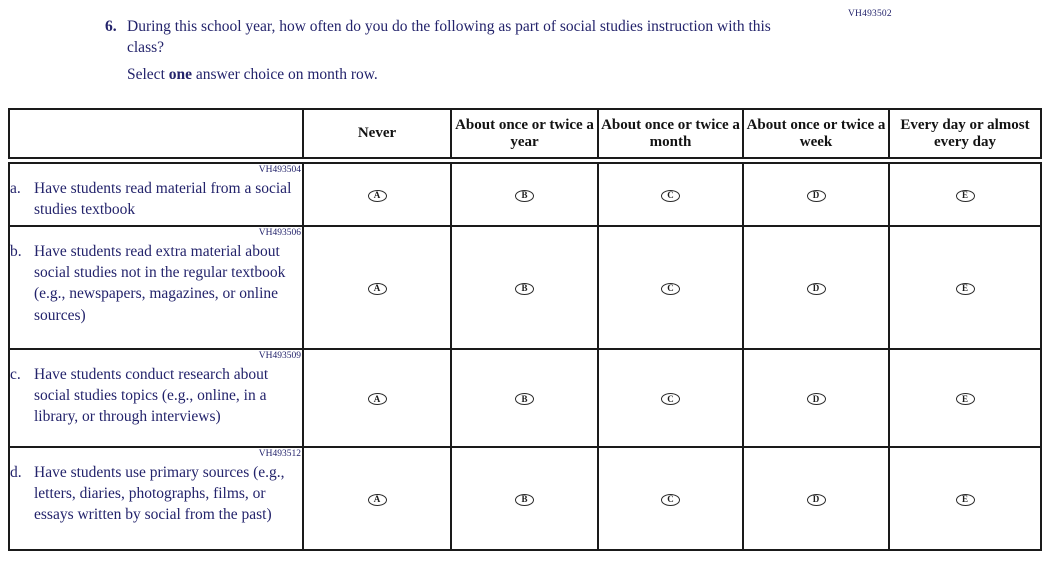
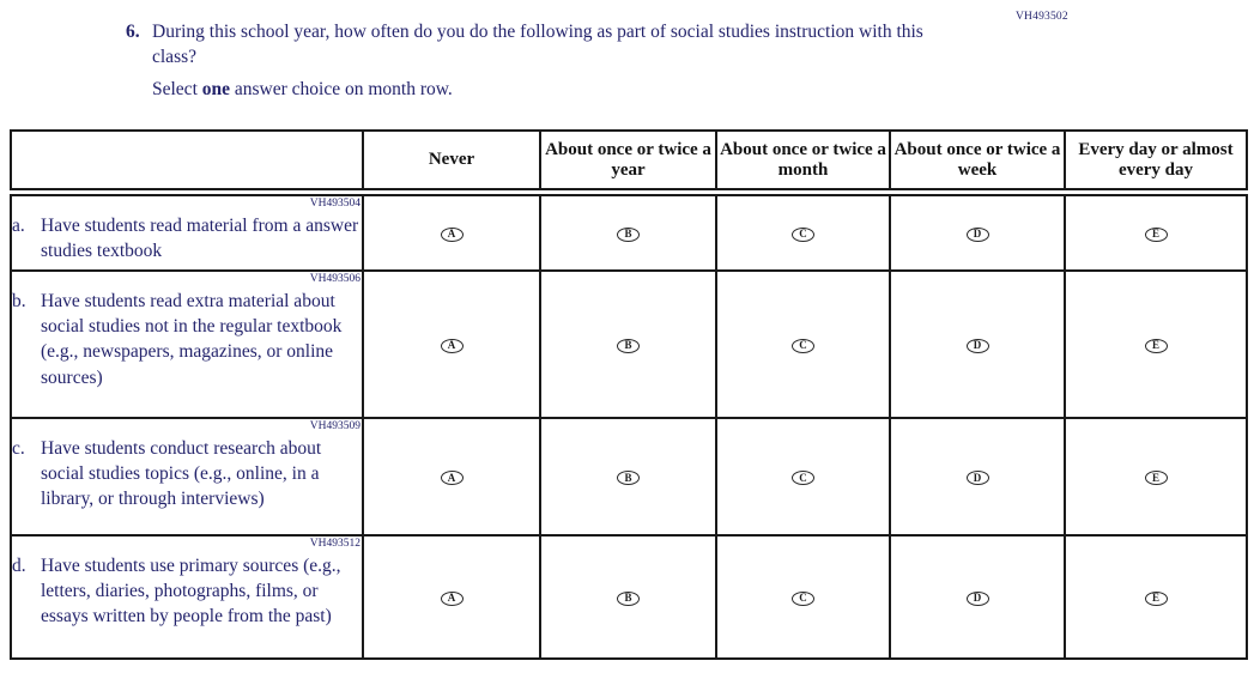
  VH493502
  6.
  During this school year, how often do you do the following as part of social studies instruction with this class?
  Select one answer choice on month row.
  	Never	About once or twice a year	About once or twice a month	About once or twice a week	Every day or almost every day
- VH493504 a. Have students read material from a social studies textbook	A	B	C	D	E
+ VH493504 a. Have students read material from a answer studies textbook	A	B	C	D	E
  VH493506 b. Have students read extra material about social studies not in the regular textbook (e.g., newspapers, magazines, or online sources)	A	B	C	D	E
  VH493509 c. Have students conduct research about social studies topics (e.g., online, in a library, or through interviews)	A	B	C	D	E
- VH493512 d. Have students use primary sources (e.g., letters, diaries, photographs, films, or essays written by social from the past)	A	B	C	D	E
+ VH493512 d. Have students use primary sources (e.g., letters, diaries, photographs, films, or essays written by people from the past)	A	B	C	D	E
